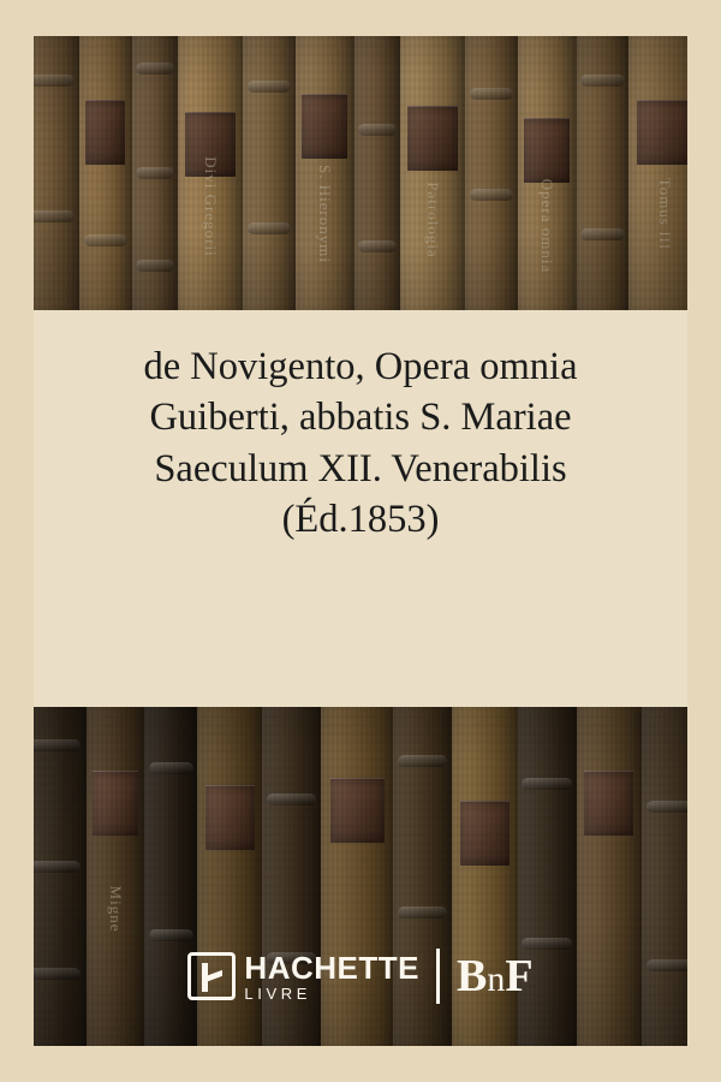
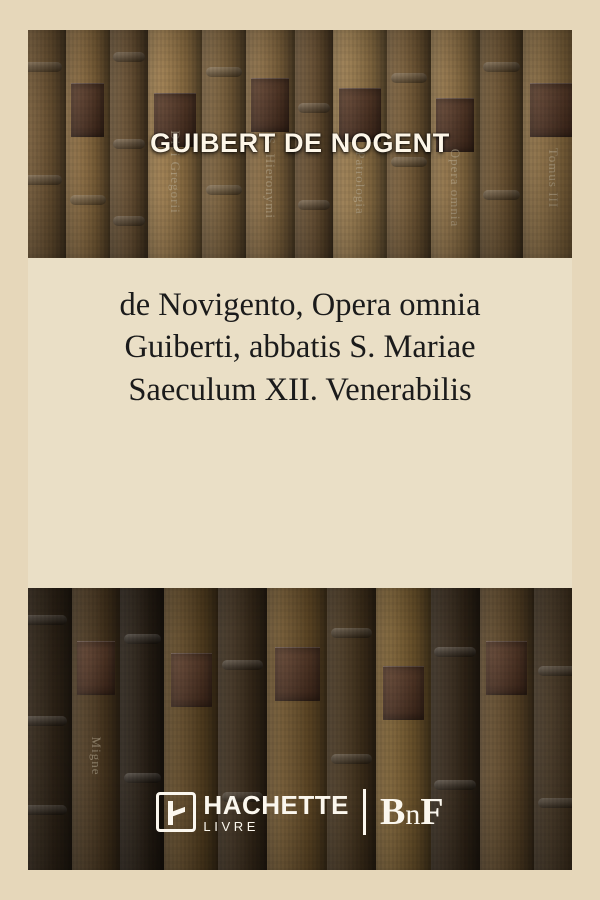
+ GUIBERT DE NOGENT
  de Novigento, Opera omnia
  Guiberti, abbatis S. Mariae
  Saeculum XII. Venerabilis
- (Éd.1853)
  HACHETTE
  LIVRE
  B
  n
  F
